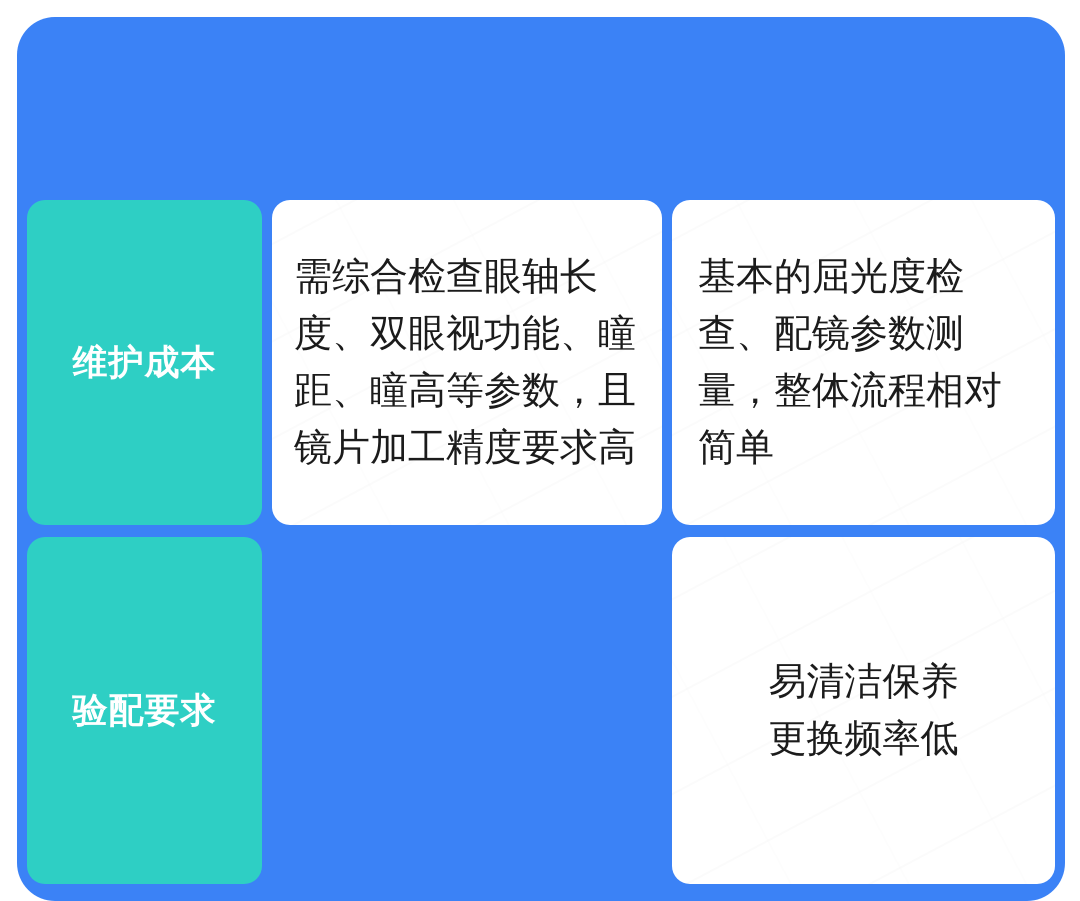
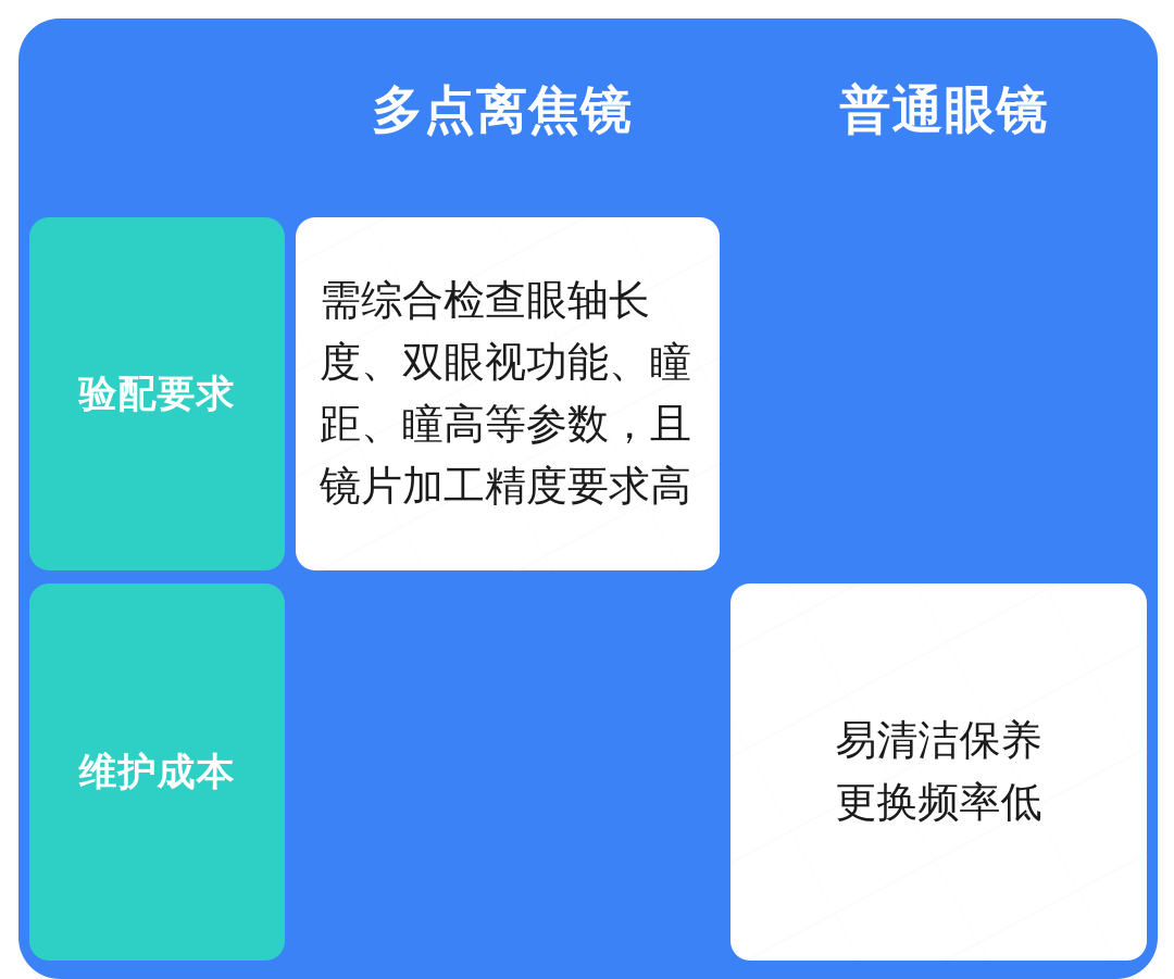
+ 多点离焦镜
+ 普通眼镜
- 维护成本
+ 验配要求
  需综合检查眼轴长度、双眼视功能、瞳距、瞳高等参数，且镜片加工精度要求高
- 基本的屈光度检查、配镜参数测量，整体流程相对简单
- 验配要求
+ 维护成本
  易清洁保养
  更换频率低
